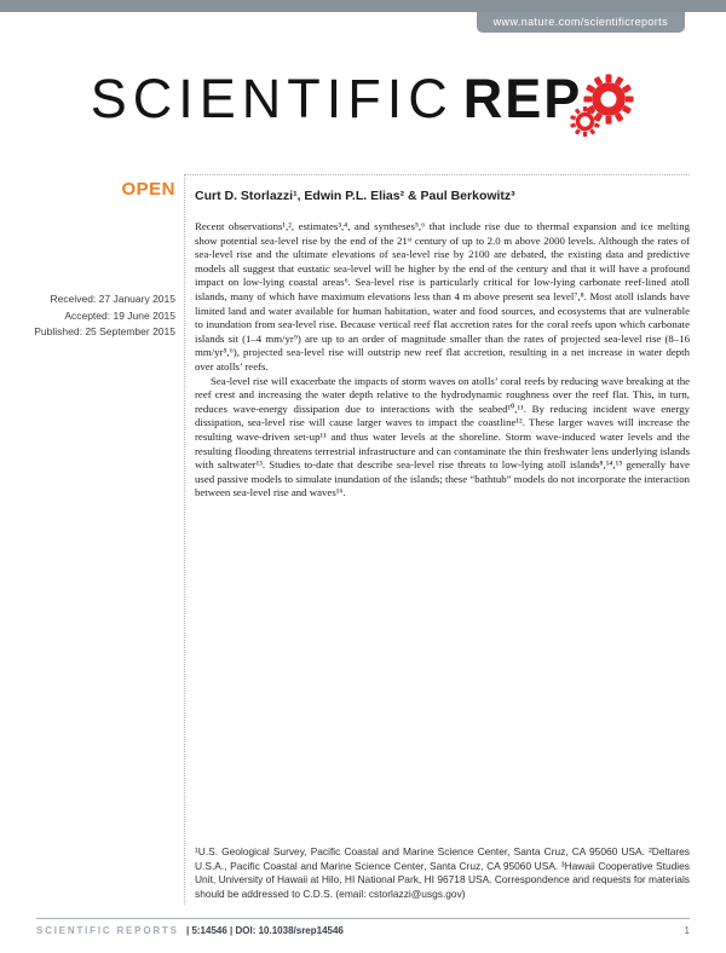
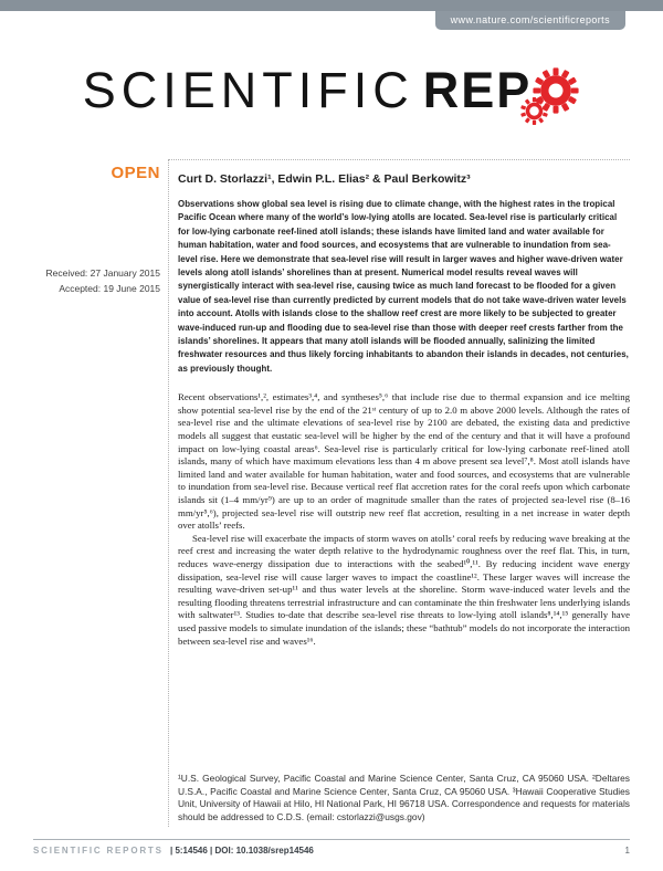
  www.nature.com/scientificreports
  SCIENTIFIC
  REP
  OPEN
  Received: 27 January 2015
  Accepted: 19 June 2015
- Published: 25 September 2015
  Curt D. Storlazzi¹, Edwin P.L. Elias² & Paul Berkowitz³
+ Observations show global sea level is rising due to climate change, with the highest rates in the tropical Pacific Ocean where many of the world’s low-lying atolls are located. Sea-level rise is particularly critical for low-lying carbonate reef-lined atoll islands; these islands have limited land and water available for human habitation, water and food sources, and ecosystems that are vulnerable to inundation from sea-level rise. Here we demonstrate that sea-level rise will result in larger waves and higher wave-driven water levels along atoll islands’ shorelines than at present. Numerical model results reveal waves will synergistically interact with sea-level rise, causing twice as much land forecast to be flooded for a given value of sea-level rise than currently predicted by current models that do not take wave-driven water levels into account. Atolls with islands close to the shallow reef crest are more likely to be subjected to greater wave-induced run-up and flooding due to sea-level rise than those with deeper reef crests farther from the islands’ shorelines. It appears that many atoll islands will be flooded annually, salinizing the limited freshwater resources and thus likely forcing inhabitants to abandon their islands in decades, not centuries, as previously thought.
  Recent observations¹,², estimates³,⁴, and syntheses⁵,⁶ that include rise due to thermal expansion and ice melting show potential sea-level rise by the end of the 21ˢᵗ century of up to 2.0 m above 2000 levels. Although the rates of sea-level rise and the ultimate elevations of sea-level rise by 2100 are debated, the existing data and predictive models all suggest that eustatic sea-level will be higher by the end of the century and that it will have a profound impact on low-lying coastal areas⁶. Sea-level rise is particularly critical for low-lying carbonate reef-lined atoll islands, many of which have maximum elevations less than 4 m above present sea level⁷,⁸. Most atoll islands have limited land and water available for human habitation, water and food sources, and ecosystems that are vulnerable to inundation from sea-level rise. Because vertical reef flat accretion rates for the coral reefs upon which carbonate islands sit (1–4 mm/yr⁹) are up to an order of magnitude smaller than the rates of projected sea-level rise (8–16 mm/yr⁵,⁶), projected sea-level rise will outstrip new reef flat accretion, resulting in a net increase in water depth over atolls’ reefs.
  Sea-level rise will exacerbate the impacts of storm waves on atolls’ coral reefs by reducing wave breaking at the reef crest and increasing the water depth relative to the hydrodynamic roughness over the reef flat. This, in turn, reduces wave-energy dissipation due to interactions with the seabed¹⁰,¹¹. By reducing incident wave energy dissipation, sea-level rise will cause larger waves to impact the coastline¹². These larger waves will increase the resulting wave-driven set-up¹¹ and thus water levels at the shoreline. Storm wave-induced water levels and the resulting flooding threatens terrestrial infrastructure and can contaminate the thin freshwater lens underlying islands with saltwater¹³. Studies to-date that describe sea-level rise threats to low-lying atoll islands⁸,¹⁴,¹⁵ generally have used passive models to simulate inundation of the islands; these “bathtub” models do not incorporate the interaction between sea-level rise and waves¹⁶.
  ¹U.S. Geological Survey, Pacific Coastal and Marine Science Center, Santa Cruz, CA 95060 USA. ²Deltares U.S.A., Pacific Coastal and Marine Science Center, Santa Cruz, CA 95060 USA. ³Hawaii Cooperative Studies Unit, University of Hawaii at Hilo, HI National Park, HI 96718 USA. Correspondence and requests for materials should be addressed to C.D.S. (email: cstorlazzi@usgs.gov)
  SCIENTIFIC REPORTS | 5:14546 | DOI: 10.1038/srep14546
  1
